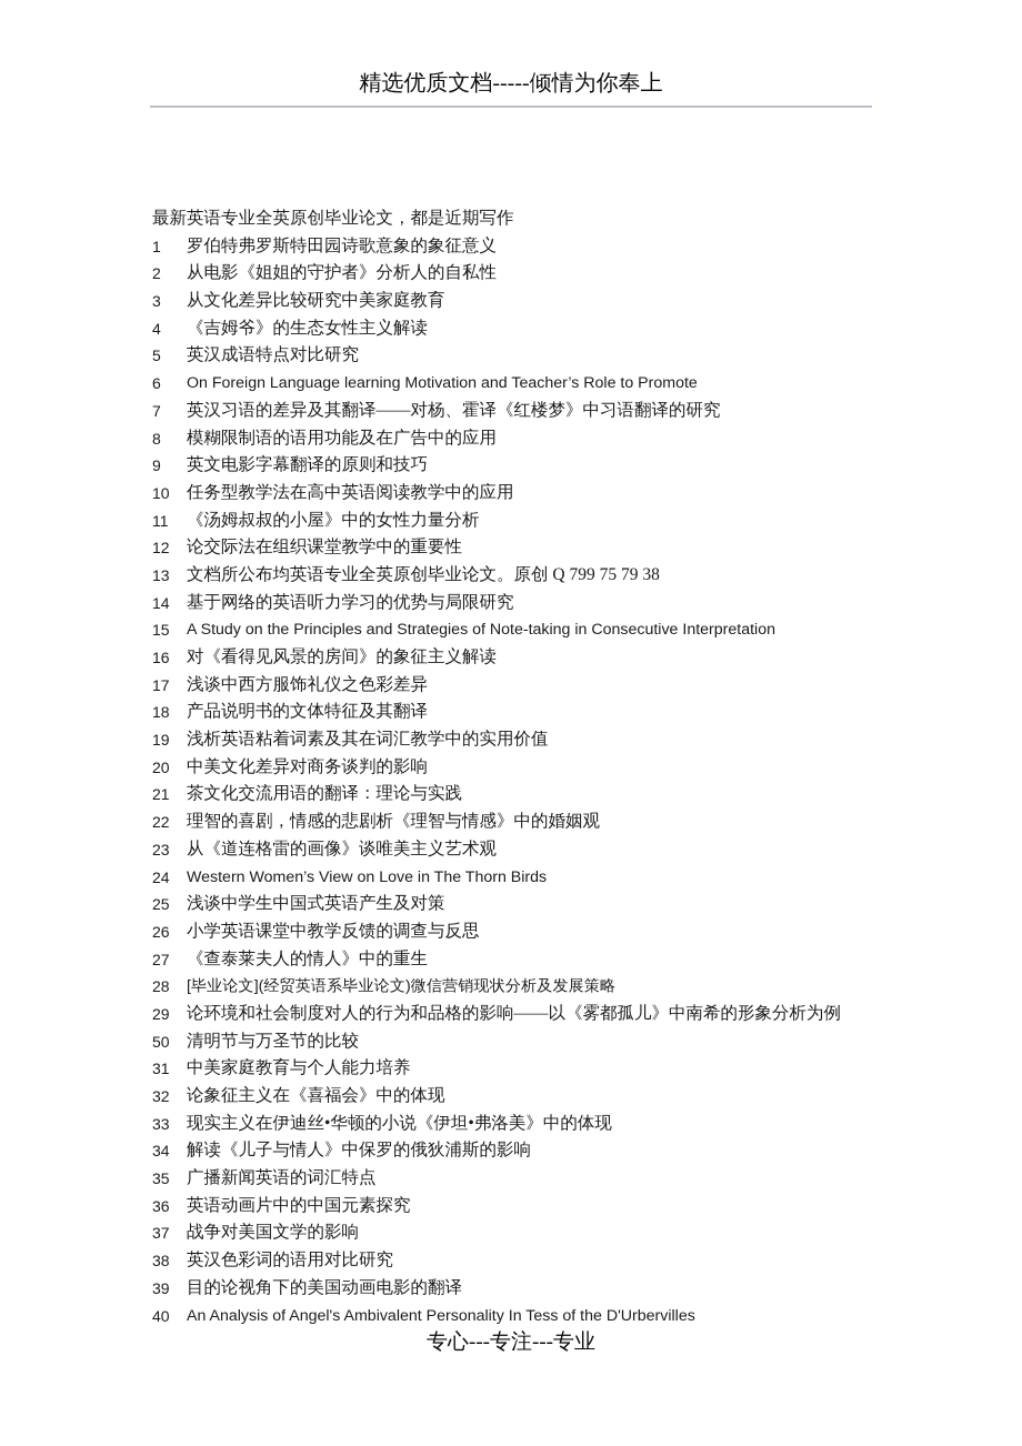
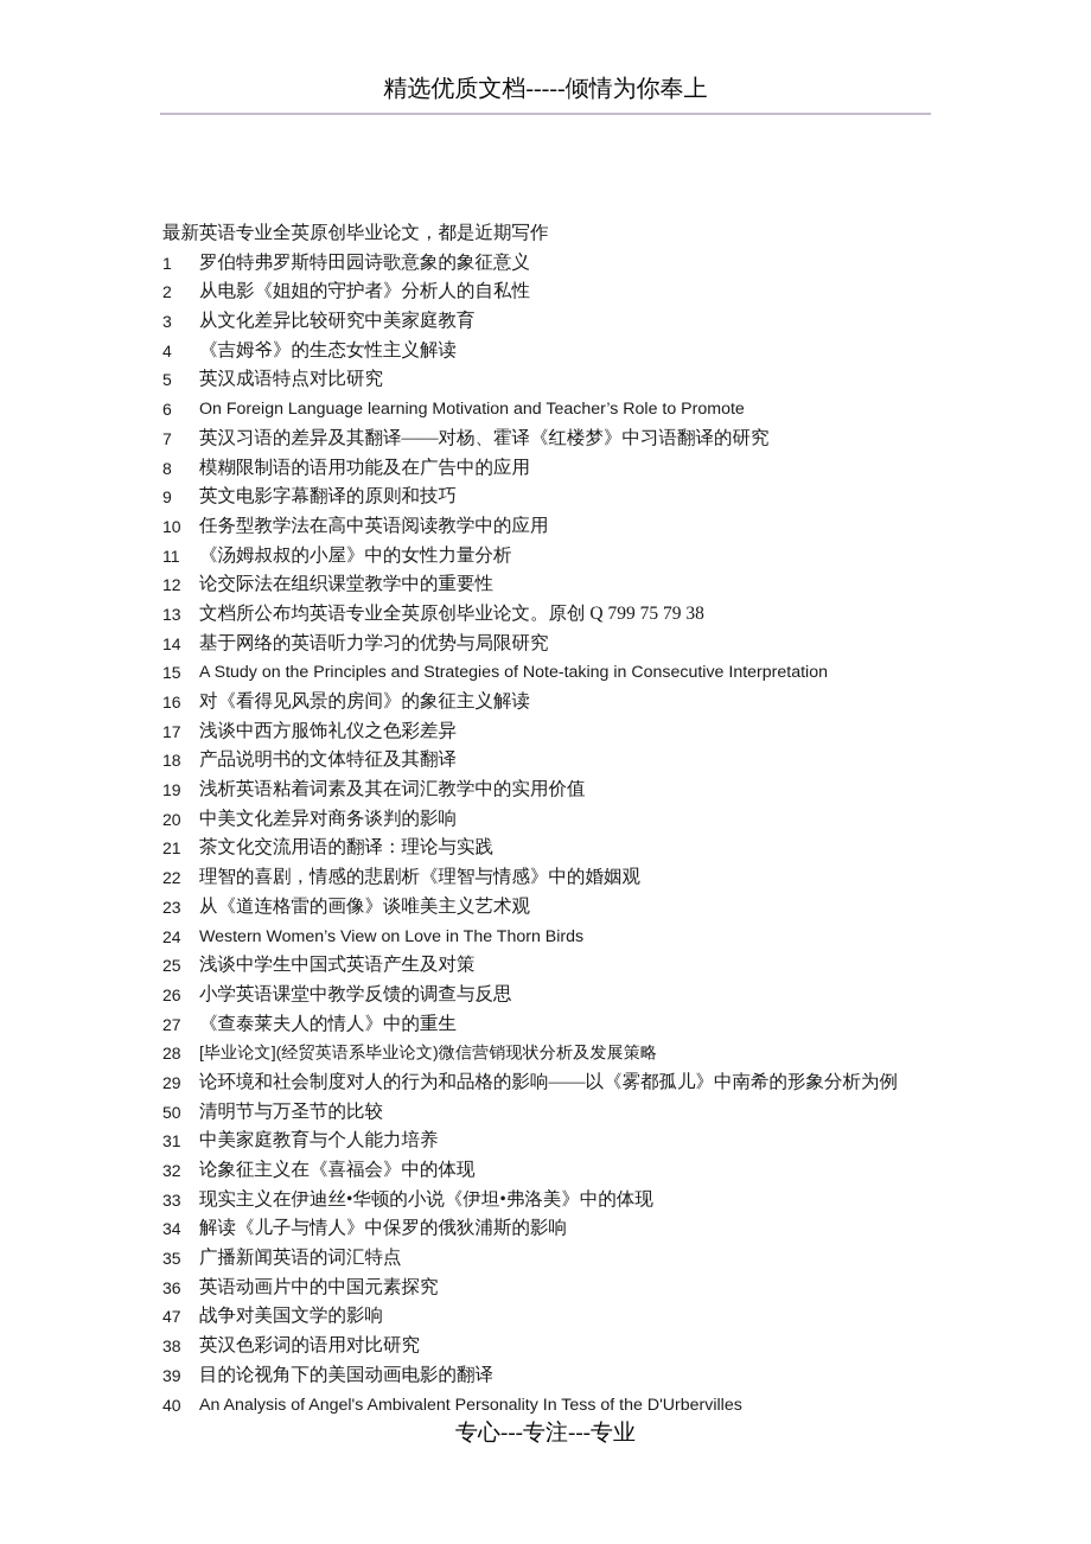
  精选优质文档-----倾情为你奉上
  最新英语专业全英原创毕业论文，都是近期写作
  1
  罗伯特弗罗斯特田园诗歌意象的象征意义
  2
  从电影《姐姐的守护者》分析人的自私性
  3
  从文化差异比较研究中美家庭教育
  4
  《吉姆爷》的生态女性主义解读
  5
  英汉成语特点对比研究
  6
  On Foreign Language learning Motivation and Teacher’s Role to Promote
  7
  英汉习语的差异及其翻译——对杨、霍译《红楼梦》中习语翻译的研究
  8
  模糊限制语的语用功能及在广告中的应用
  9
  英文电影字幕翻译的原则和技巧
  10
  任务型教学法在高中英语阅读教学中的应用
  11
  《汤姆叔叔的小屋》中的女性力量分析
  12
  论交际法在组织课堂教学中的重要性
  13
  文档所公布均英语专业全英原创毕业论文。原创 Q 799 75 79 38
  14
  基于网络的英语听力学习的优势与局限研究
  15
  A Study on the Principles and Strategies of Note-taking in Consecutive Interpretation
  16
  对《看得见风景的房间》的象征主义解读
  17
  浅谈中西方服饰礼仪之色彩差异
  18
  产品说明书的文体特征及其翻译
  19
  浅析英语粘着词素及其在词汇教学中的实用价值
  20
  中美文化差异对商务谈判的影响
  21
  茶文化交流用语的翻译：理论与实践
  22
  理智的喜剧，情感的悲剧析《理智与情感》中的婚姻观
  23
  从《道连格雷的画像》谈唯美主义艺术观
  24
  Western Women’s View on Love in The Thorn Birds
  25
  浅谈中学生中国式英语产生及对策
  26
  小学英语课堂中教学反馈的调查与反思
  27
  《查泰莱夫人的情人》中的重生
  28
  [毕业论文](经贸英语系毕业论文)微信营销现状分析及发展策略
  29
  论环境和社会制度对人的行为和品格的影响——以《雾都孤儿》中南希的形象分析为例
  50
  清明节与万圣节的比较
  31
  中美家庭教育与个人能力培养
  32
  论象征主义在《喜福会》中的体现
  33
  现实主义在伊迪丝•华顿的小说《伊坦•弗洛美》中的体现
  34
  解读《儿子与情人》中保罗的俄狄浦斯的影响
  35
  广播新闻英语的词汇特点
  36
  英语动画片中的中国元素探究
- 37
+ 47
  战争对美国文学的影响
  38
  英汉色彩词的语用对比研究
  39
  目的论视角下的美国动画电影的翻译
  40
  An Analysis of Angel's Ambivalent Personality In Tess of the D'Urbervilles
  专心---专注---专业
